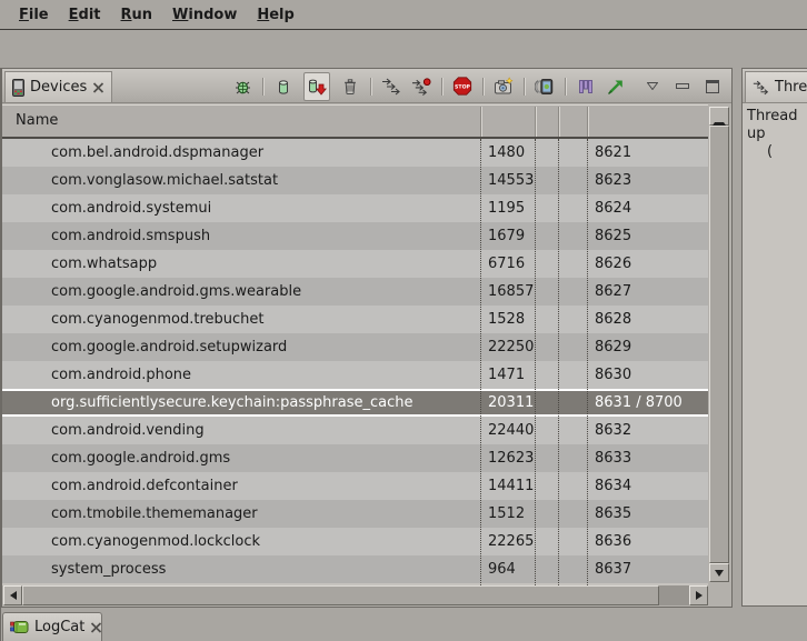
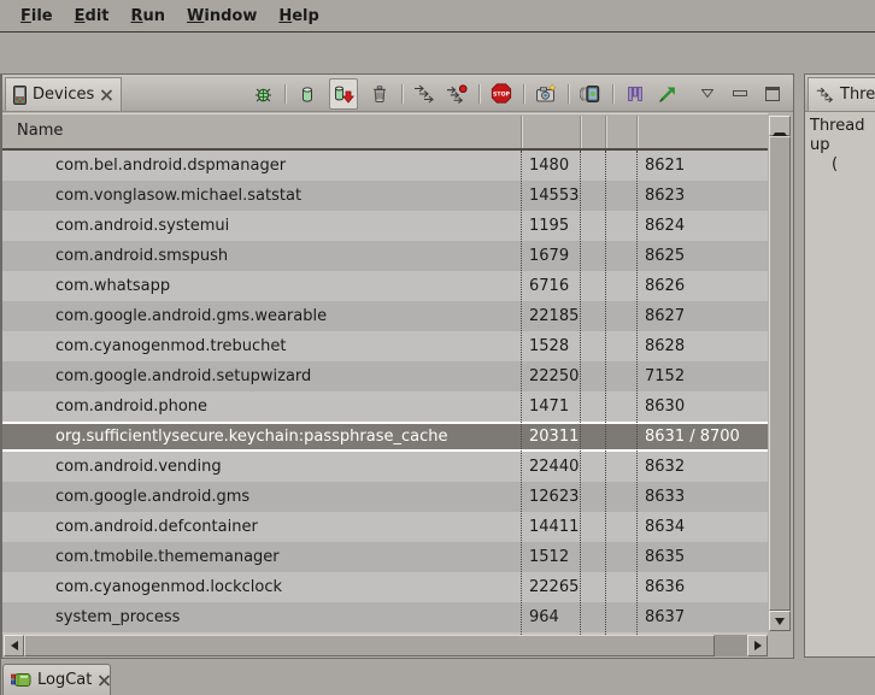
  File
  Edit
  Run
  Window
  Help
  Devices
  Name
  com.bel.android.dspmanager
  1480
  8621
  com.vonglasow.michael.satstat
  14553
  8623
  com.android.systemui
  1195
  8624
  com.android.smspush
  1679
  8625
  com.whatsapp
  6716
  8626
  com.google.android.gms.wearable
- 16857
+ 22185
  8627
  com.cyanogenmod.trebuchet
  1528
  8628
  com.google.android.setupwizard
  22250
- 8629
+ 7152
  com.android.phone
  1471
  8630
  org.sufficientlysecure.keychain:passphrase_cache
  20311
  8631 / 8700
  com.android.vending
  22440
  8632
  com.google.android.gms
  12623
  8633
  com.android.defcontainer
  14411
  8634
  com.tmobile.thememanager
  1512
  8635
  com.cyanogenmod.lockclock
  22265
  8636
  system_process
  964
  8637
  Thread up
  (
  LogCat
